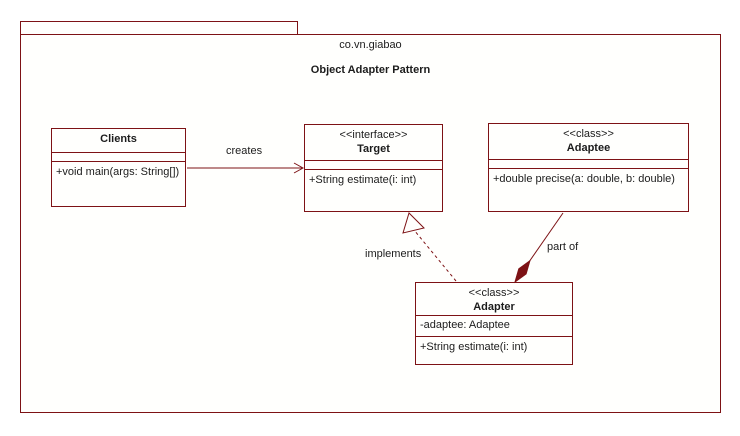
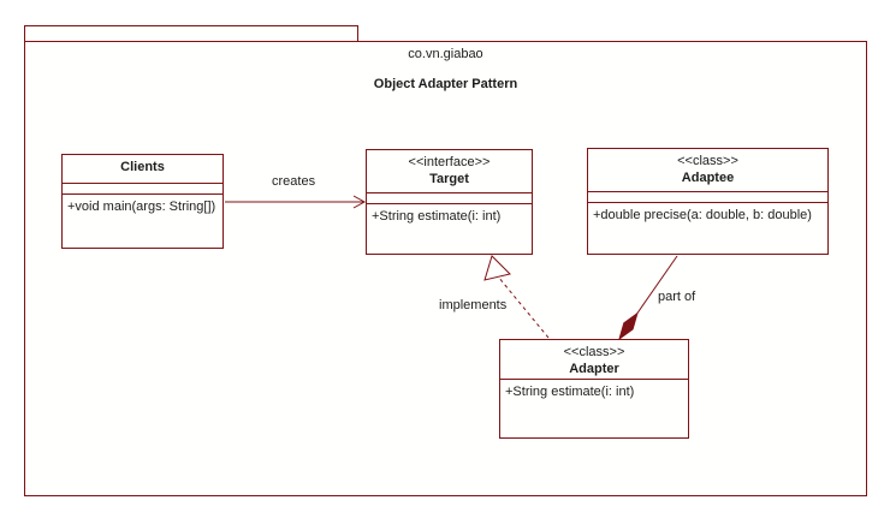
  co.vn.giabao
  Object Adapter Pattern
  Clients
  +void main(args: String[])
  <<interface>>
  Target
  +String estimate(i: int)
  <<class>>
  Adaptee
  +double precise(a: double, b: double)
  <<class>>
  Adapter
- -adaptee: Adaptee
  +String estimate(i: int)
  creates
  implements
  part of
